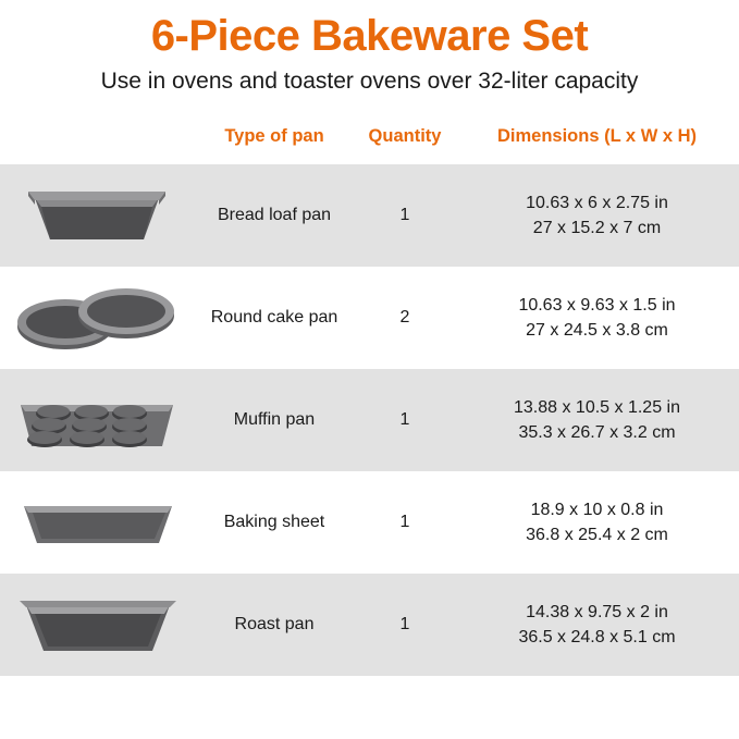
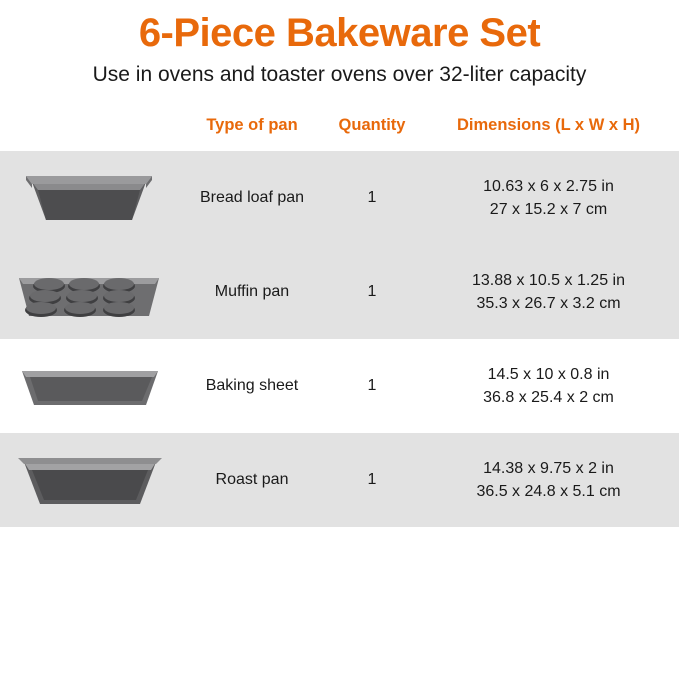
  6-Piece Bakeware Set
  Use in ovens and toaster ovens over 32-liter capacity
  	Type of pan	Quantity	Dimensions (L x W x H)
  	Bread loaf pan	1	10.63 x 6 x 2.75 in 27 x 15.2 x 7 cm
- 	Round cake pan	2	10.63 x 9.63 x 1.5 in 27 x 24.5 x 3.8 cm
  	Muffin pan	1	13.88 x 10.5 x 1.25 in 35.3 x 26.7 x 3.2 cm
- 	Baking sheet	1	18.9 x 10 x 0.8 in 36.8 x 25.4 x 2 cm
+ 	Baking sheet	1	14.5 x 10 x 0.8 in 36.8 x 25.4 x 2 cm
  	Roast pan	1	14.38 x 9.75 x 2 in 36.5 x 24.8 x 5.1 cm
